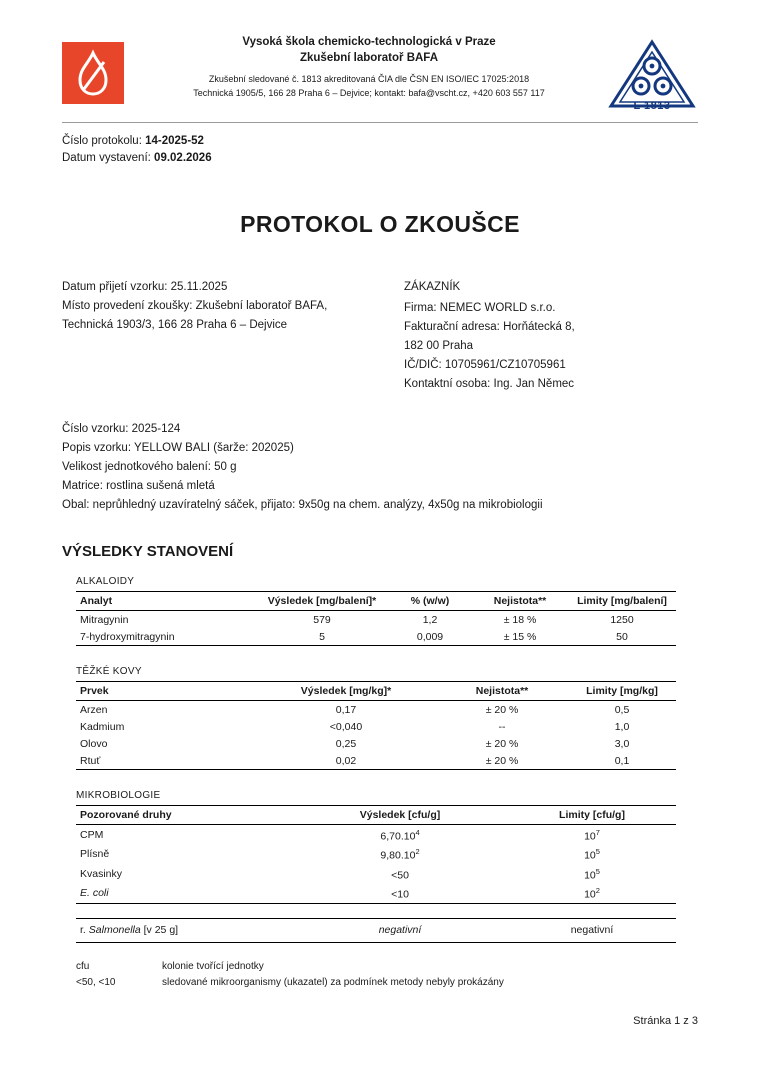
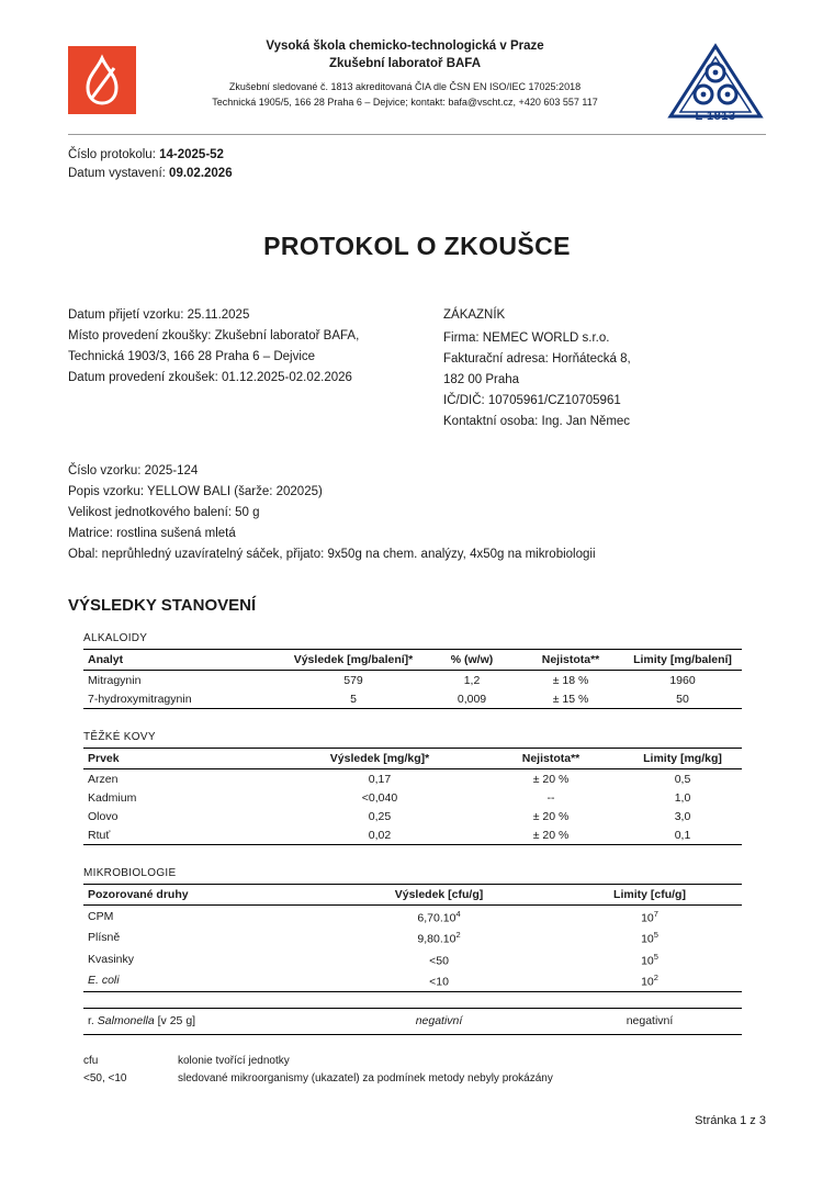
  Vysoká škola chemicko-technologická v Praze
  Zkušební laboratoř BAFA
  Zkušební sledované č. 1813 akreditovaná ČIA dle ČSN EN ISO/IEC 17025:2018
  Technická 1905/5, 166 28 Praha 6 – Dejvice; kontakt: bafa@vscht.cz, +420 603 557 117
  Číslo protokolu: 14-2025-52
  Datum vystavení: 09.02.2026
  PROTOKOL O ZKOUŠCE
  Datum přijetí vzorku: 25.11.2025
  Místo provedení zkoušky: Zkušební laboratoř BAFA,
  Technická 1903/3, 166 28 Praha 6 – Dejvice
+ Datum provedení zkoušek: 01.12.2025-02.02.2026
  ZÁKAZNÍK
  Firma: NEMEC WORLD s.r.o.
  Fakturační adresa: Horňátecká 8,
  182 00 Praha
  IČ/DIČ: 10705961/CZ10705961
  Kontaktní osoba: Ing. Jan Němec
  Číslo vzorku: 2025-124
  Popis vzorku: YELLOW BALI (šarže: 202025)
  Velikost jednotkového balení: 50 g
  Matrice: rostlina sušená mletá
  Obal: neprůhledný uzavíratelný sáček, přijato: 9x50g na chem. analýzy, 4x50g na mikrobiologii
  VÝSLEDKY STANOVENÍ
  ALKALOIDY
  Analyt	Výsledek [mg/balení]*	% (w/w)	Nejistota**	Limity [mg/balení]
- Mitragynin	579	1,2	± 18 %	1250
+ Mitragynin	579	1,2	± 18 %	1960
  7-hydroxymitragynin	5	0,009	± 15 %	50
  TĚŽKÉ KOVY
  Prvek	Výsledek [mg/kg]*	Nejistota**	Limity [mg/kg]
  Arzen	0,17	± 20 %	0,5
  Kadmium	<0,040	--	1,0
  Olovo	0,25	± 20 %	3,0
  Rtuť	0,02	± 20 %	0,1
  MIKROBIOLOGIE
  Pozorované druhy	Výsledek [cfu/g]	Limity [cfu/g]
  CPM	6,70.104	107
  Plísně	9,80.102	105
  Kvasinky	<50	105
  E. coli	<10	102
  r. Salmonella [v 25 g]	negativní	negativní
  cfu
  kolonie tvořící jednotky
  <50, <10
  sledované mikroorganismy (ukazatel) za podmínek metody nebyly prokázány
  Stránka 1 z 3
